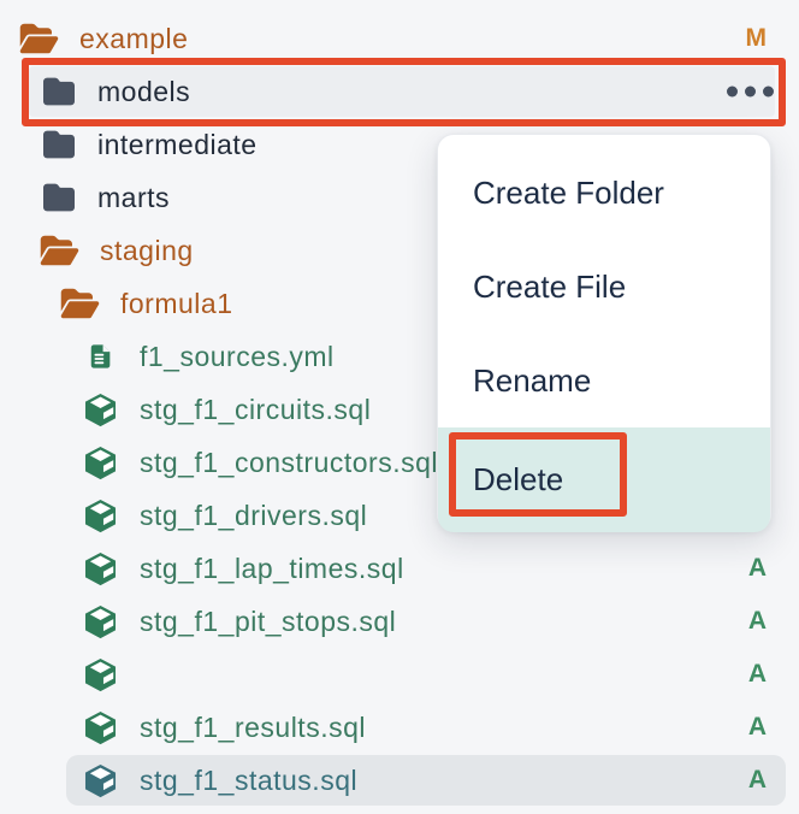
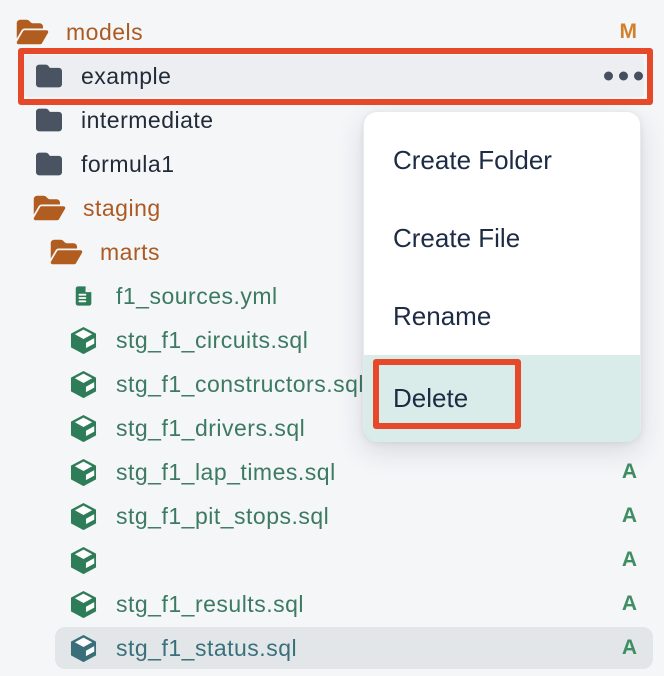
- example
+ models
  M
- models
+ example
  intermediate
- marts
+ formula1
  staging
- formula1
+ marts
  f1_sources.yml
  stg_f1_circuits.sql
  stg_f1_constructors.sql
  stg_f1_drivers.sql
  stg_f1_lap_times.sql
  A
  stg_f1_pit_stops.sql
  A
  A
  stg_f1_results.sql
  A
  stg_f1_status.sql
  A
  Create Folder
  Create File
  Rename
  Delete
